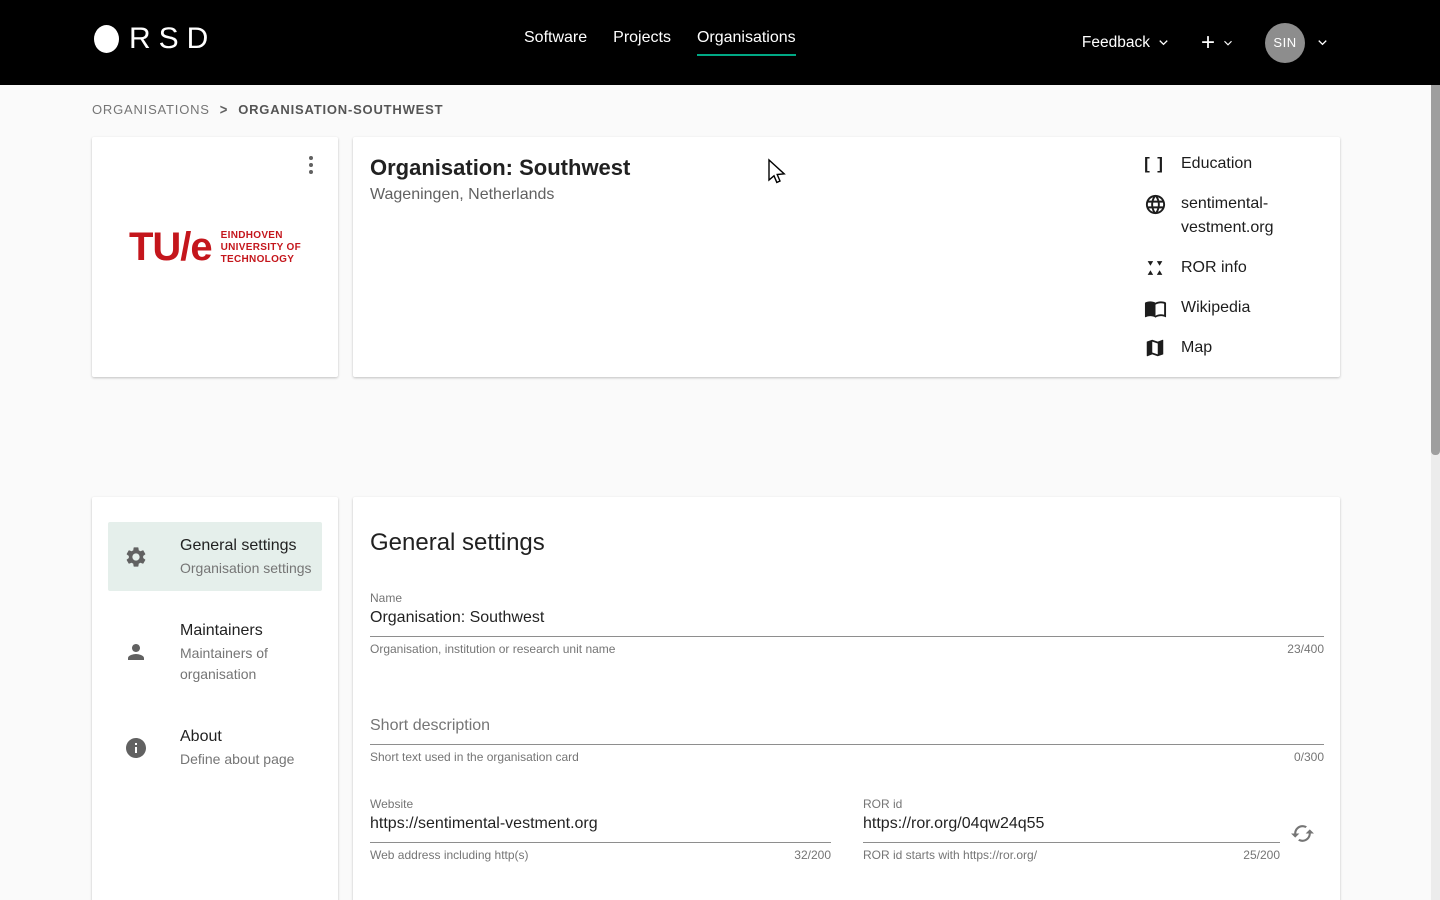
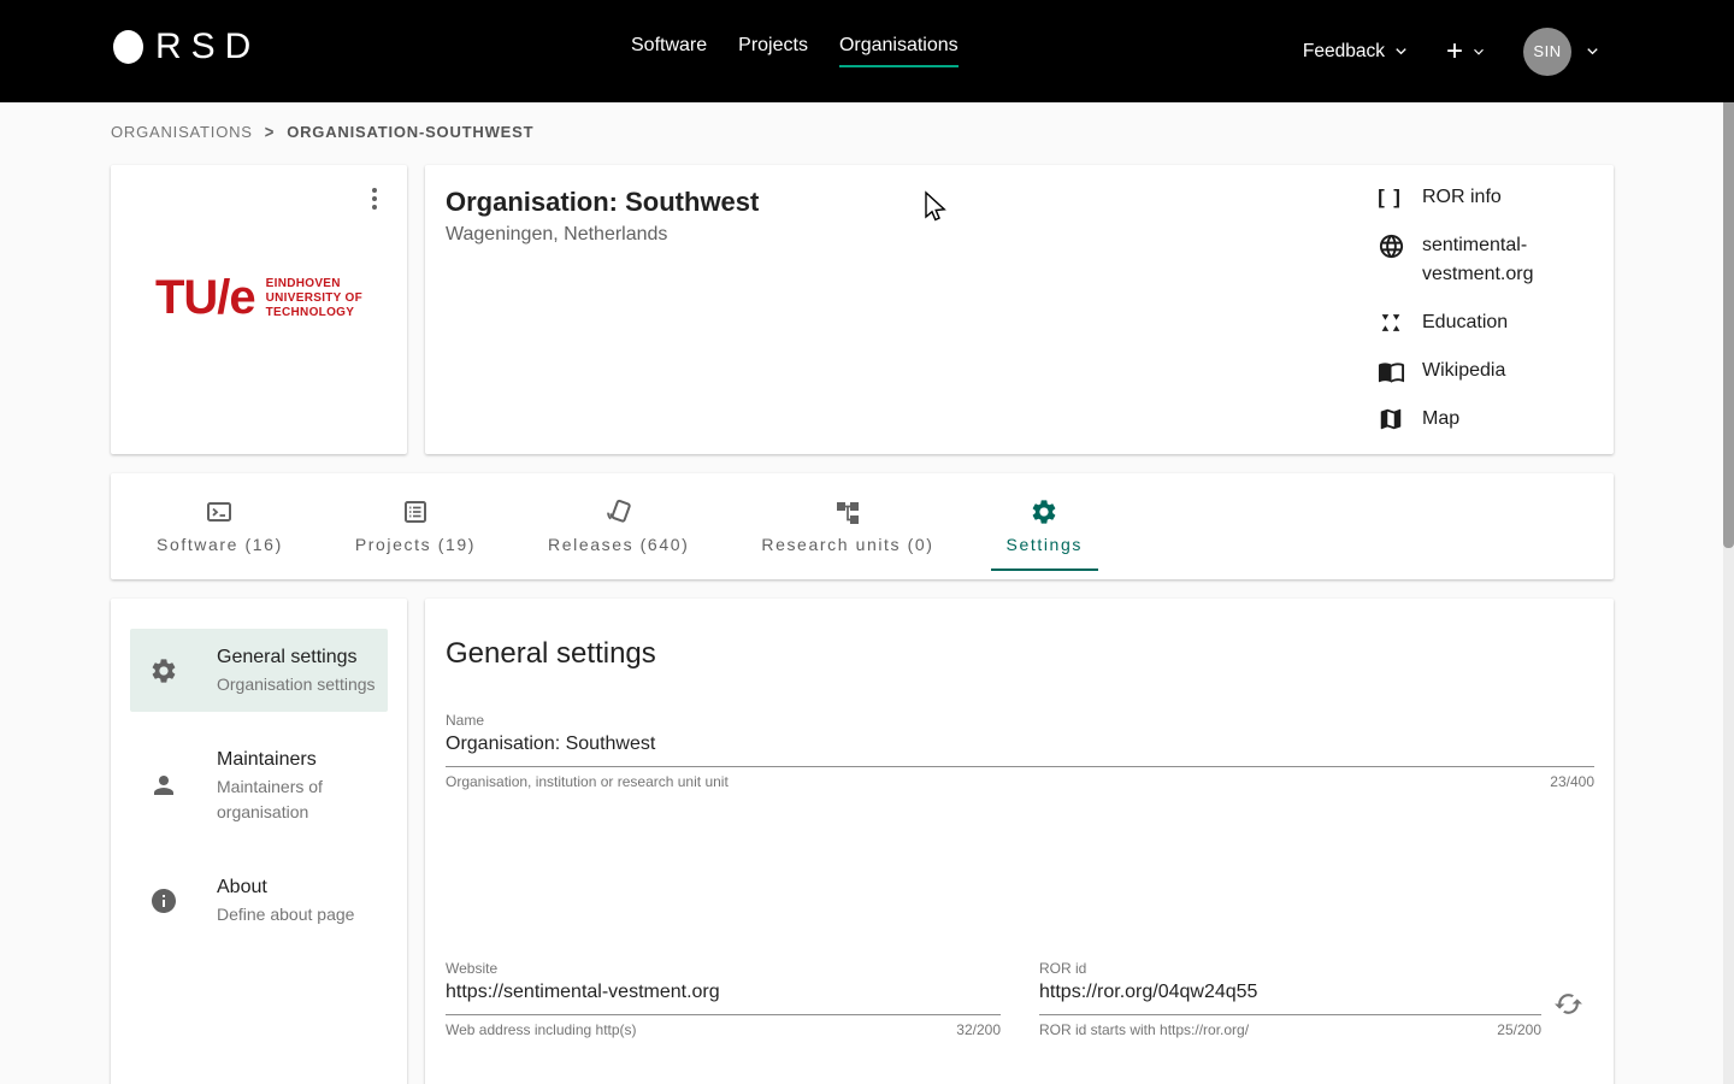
  RSD
  Software
  Projects
  Organisations
  Feedback
  +
  SIN
  ORGANISATIONS
  >
  ORGANISATION-SOUTHWEST
  TU/e
  EINDHOVEN
  UNIVERSITY OF
  TECHNOLOGY
  Organisation: Southwest
  Wageningen, Netherlands
  [ ]
- Education
+ ROR info
  sentimental-vestment.org
- ROR info
+ Education
  Wikipedia
  Map
+ Software (16)
+ Projects (19)
+ Releases (640)
+ Research units (0)
+ Settings
  General settings
  Organisation settings
  Maintainers
  Maintainers of organisation
  About
  Define about page
  General settings
  Name
  Organisation: Southwest
- Organisation, institution or research unit name
+ Organisation, institution or research unit unit
  23/400
- Short description
- Short text used in the organisation card
- 0/300
  Website
  https://sentimental-vestment.org
  Web address including http(s)
  32/200
  ROR id
  https://ror.org/04qw24q55
  ROR id starts with https://ror.org/
  25/200
